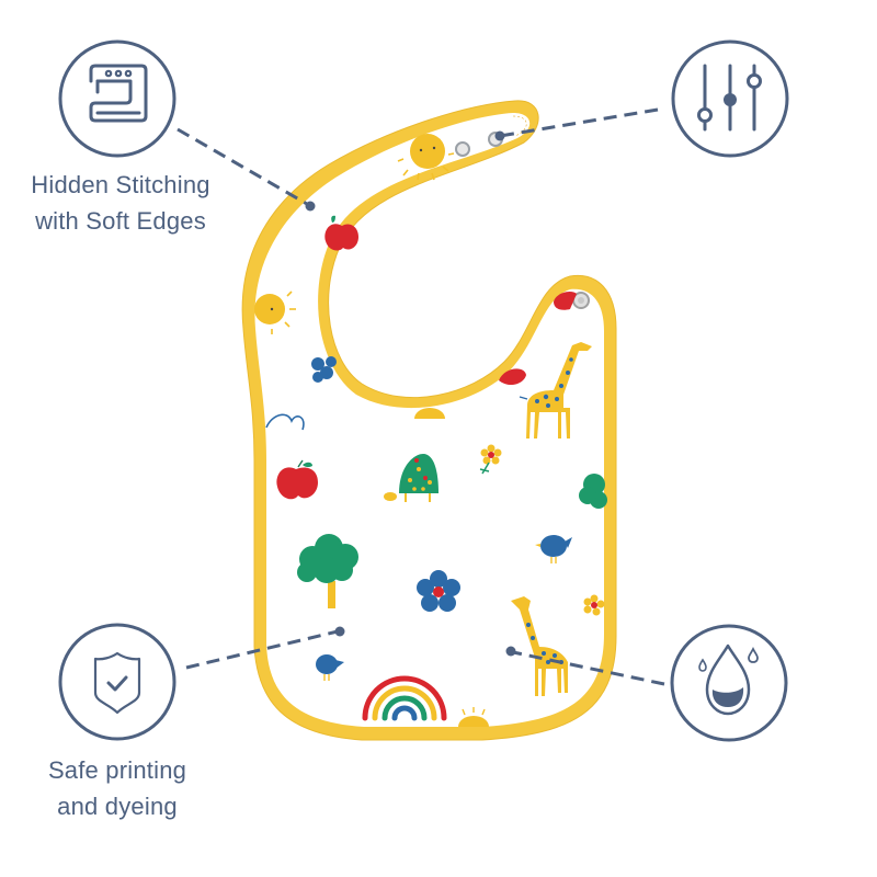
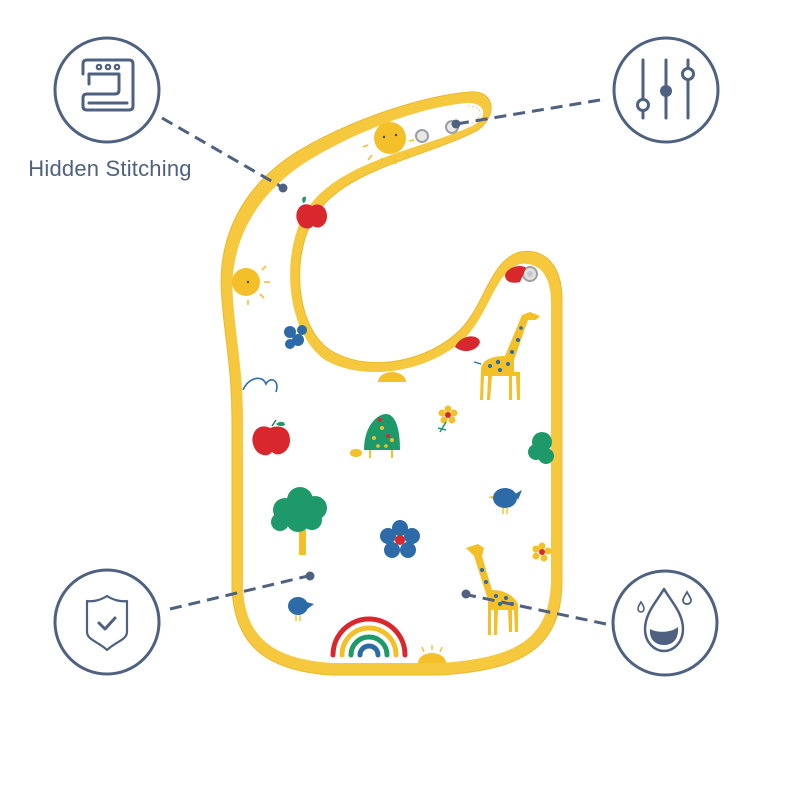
  Hidden Stitching
- with Soft Edges
- Safe printing
- and dyeing
